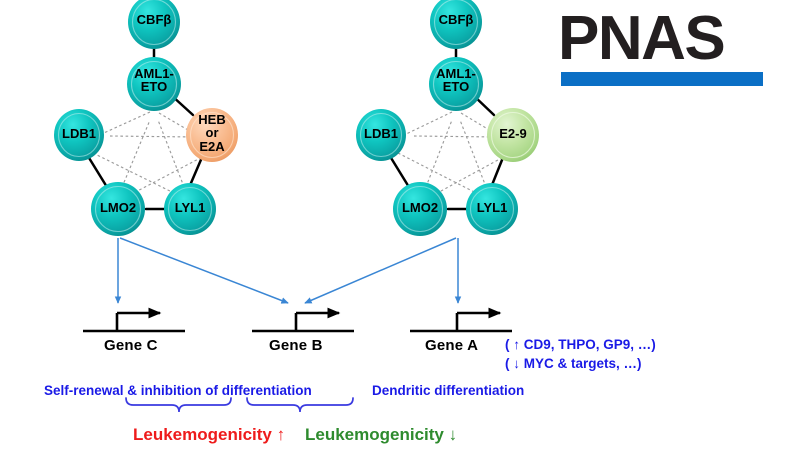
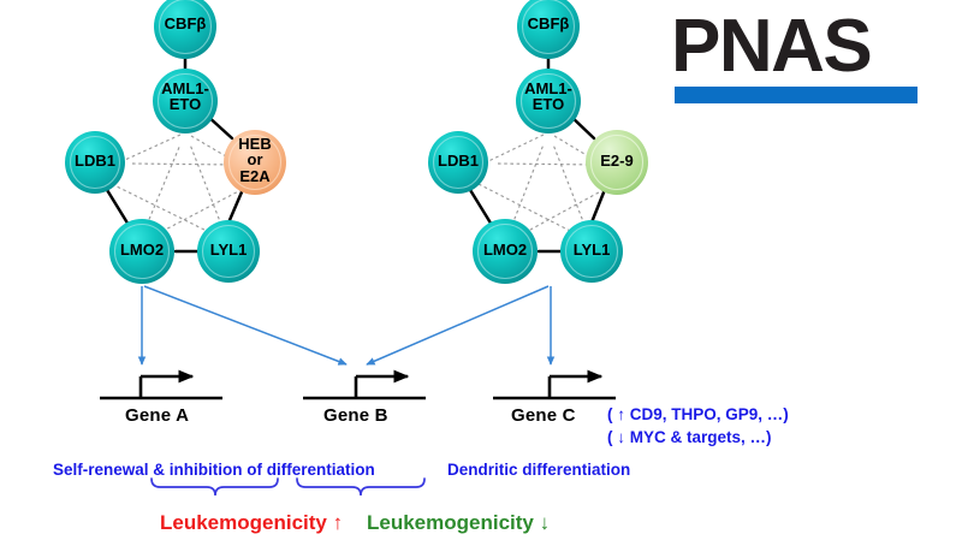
  PNAS
  CBFβ
  AML1-
  ETO
  LDB1
  HEB
  or
  E2A
  LMO2
  LYL1
  CBFβ
  AML1-
  ETO
  LDB1
  E2-9
  LMO2
  LYL1
- Gene C
+ Gene A
  Gene B
- Gene A
+ Gene C
  ( ↑ CD9, THPO, GP9, …)
  ( ↓ MYC & targets, …)
  Self-renewal & inhibition of differentiation
  Dendritic differentiation
  Leukemogenicity ↑
  Leukemogenicity ↓
